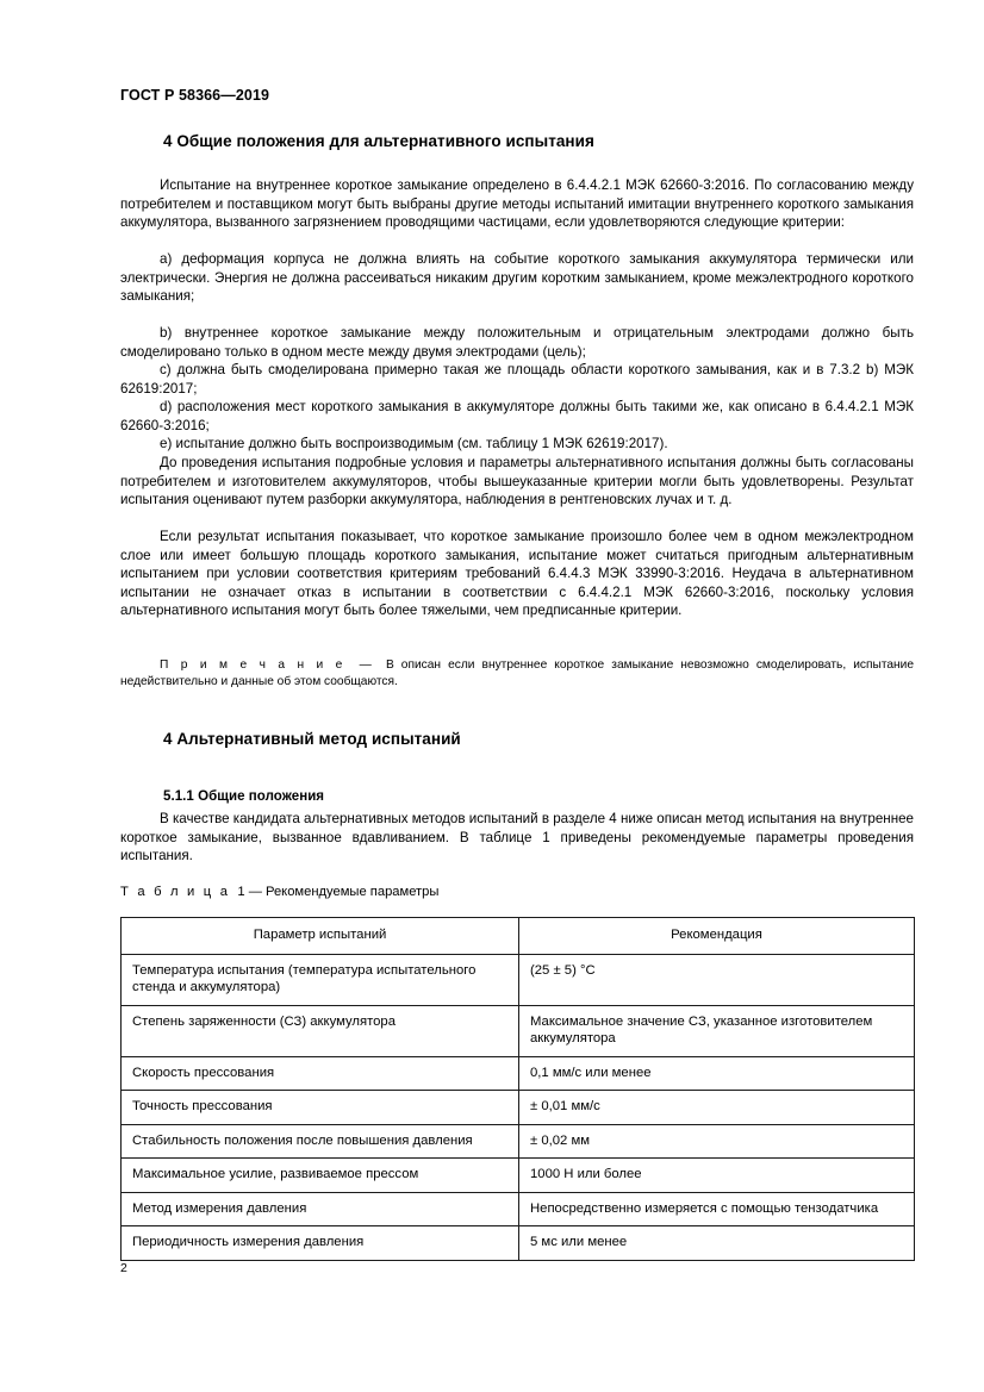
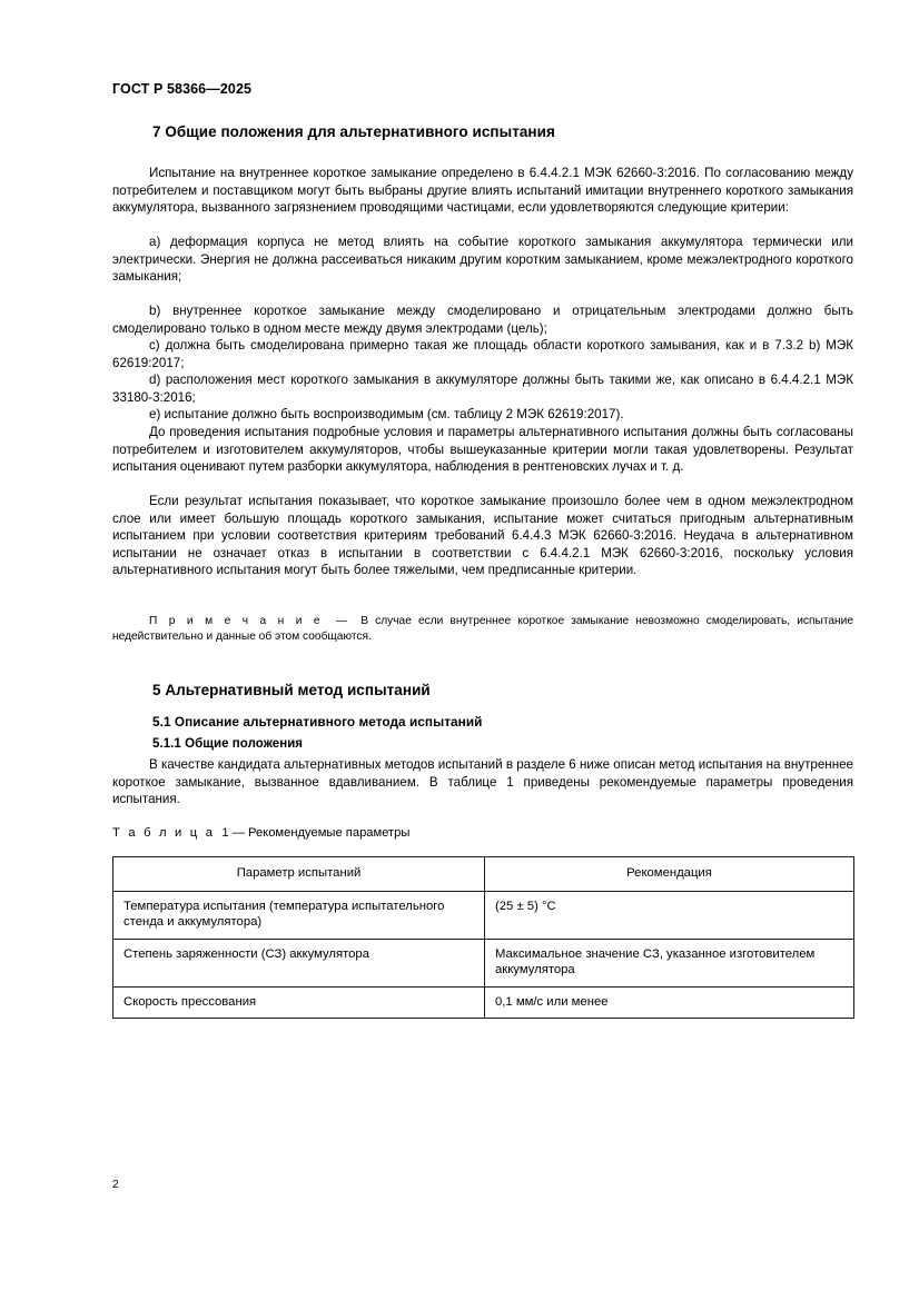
- ГОСТ Р 58366—2019
+ ГОСТ Р 58366—2025
- 4 Общие положения для альтернативного испытания
+ 7 Общие положения для альтернативного испытания
- Испытание на внутреннее короткое замыкание определено в 6.4.4.2.1 МЭК 62660-3:2016. По со­гласованию между потребителем и поставщиком могут быть выбраны другие методы испытаний имита­ции внутреннего короткого замыкания аккумулятора, вызванного загрязнением проводящими частица­ми, если удовлетворяются следующие критерии:
+ Испытание на внутреннее короткое замыкание определено в 6.4.4.2.1 МЭК 62660-3:2016. По со­гласованию между потребителем и поставщиком могут быть выбраны другие влиять испытаний имита­ции внутреннего короткого замыкания аккумулятора, вызванного загрязнением проводящими частица­ми, если удовлетворяются следующие критерии:
- а) деформация корпуса не должна влиять на событие короткого замыкания аккумулятора терми­чески или электрически. Энергия не должна рассеиваться никаким другим коротким замыканием, кроме межэлектродного короткого замыкания;
+ а) деформация корпуса не метод влиять на событие короткого замыкания аккумулятора терми­чески или электрически. Энергия не должна рассеиваться никаким другим коротким замыканием, кроме межэлектродного короткого замыкания;
- b) внутреннее короткое замыкание между положительным и отрицательным электродами должно быть смоделировано только в одном месте между двумя электродами (цель);
+ b) внутреннее короткое замыкание между смоделировано и отрицательным электродами должно быть смоделировано только в одном месте между двумя электродами (цель);
  c) должна быть смоделирована примерно такая же площадь области короткого замывания, как и в 7.3.2 b) МЭК 62619:2017;
- d) расположения мест короткого замыкания в аккумуляторе должны быть такими же, как описано в 6.4.4.2.1 МЭК 62660-3:2016;
+ d) расположения мест короткого замыкания в аккумуляторе должны быть такими же, как описано в 6.4.4.2.1 МЭК 33180-3:2016;
- e) испытание должно быть воспроизводимым (см. таблицу 1 МЭК 62619:2017).
+ e) испытание должно быть воспроизводимым (см. таблицу 2 МЭК 62619:2017).
- До проведения испытания подробные условия и параметры альтернативного испытания должны быть согласованы потребителем и изготовителем аккумуляторов, чтобы вышеуказанные критерии мог­ли быть удовлетворены. Результат испытания оценивают путем разборки аккумулятора, наблюдения в рентгеновских лучах и т. д.
+ До проведения испытания подробные условия и параметры альтернативного испытания должны быть согласованы потребителем и изготовителем аккумуляторов, чтобы вышеуказанные критерии мог­ли такая удовлетворены. Результат испытания оценивают путем разборки аккумулятора, наблюдения в рентгеновских лучах и т. д.
- Если результат испытания показывает, что короткое замыкание произошло более чем в одном межэлектродном слое или имеет большую площадь короткого замыкания, испытание может считать­ся пригодным альтернативным испытанием при условии соответствия критериям требований 6.4.4.3 МЭК 33990-3:2016. Неудача в альтернативном испытании не означает отказ в испытании в соответ­ствии с 6.4.4.2.1 МЭК 62660-3:2016, поскольку условия альтернативного испытания могут быть более тяжелыми, чем предписанные критерии.
+ Если результат испытания показывает, что короткое замыкание произошло более чем в одном межэлектродном слое или имеет большую площадь короткого замыкания, испытание может считать­ся пригодным альтернативным испытанием при условии соответствия критериям требований 6.4.4.3 МЭК 62660-3:2016. Неудача в альтернативном испытании не означает отказ в испытании в соответ­ствии с 6.4.4.2.1 МЭК 62660-3:2016, поскольку условия альтернативного испытания могут быть более тяжелыми, чем предписанные критерии.
- П р и м е ч а н и е — В описан если внутреннее короткое замыкание невозможно смоделировать, испытание недействительно и данные об этом сообщаются.
+ П р и м е ч а н и е — В случае если внутреннее короткое замыкание невозможно смоделировать, испытание недействительно и данные об этом сообщаются.
- 4 Альтернативный метод испытаний
+ 5 Альтернативный метод испытаний
+ 5.1 Описание альтернативного метода испытаний
  5.1.1 Общие положения
- В качестве кандидата альтернативных методов испытаний в разделе 4 ниже описан метод испы­тания на внутреннее короткое замыкание, вызванное вдавливанием. В таблице 1 приведены рекомен­дуемые параметры проведения испытания.
+ В качестве кандидата альтернативных методов испытаний в разделе 6 ниже описан метод испы­тания на внутреннее короткое замыкание, вызванное вдавливанием. В таблице 1 приведены рекомен­дуемые параметры проведения испытания.
  Т а б л и ц а 1 — Рекомендуемые параметры
  Параметр испытаний	Рекомендация
  Температура испытания (температура испытательного стенда и аккумулятора)	(25 ± 5) °С
  Степень заряженности (СЗ) аккумулятора	Максимальное значение СЗ, указанное изготовителем аккумулятора
  Скорость прессования	0,1 мм/с или менее
- Точность прессования	± 0,01 мм/с
- Стабильность положения после повышения давления	± 0,02 мм
- Максимальное усилие, развиваемое прессом	1000 Н или более
- Метод измерения давления	Непосредственно измеряется с помощью тензодатчика
- Периодичность измерения давления	5 мс или менее
  2
